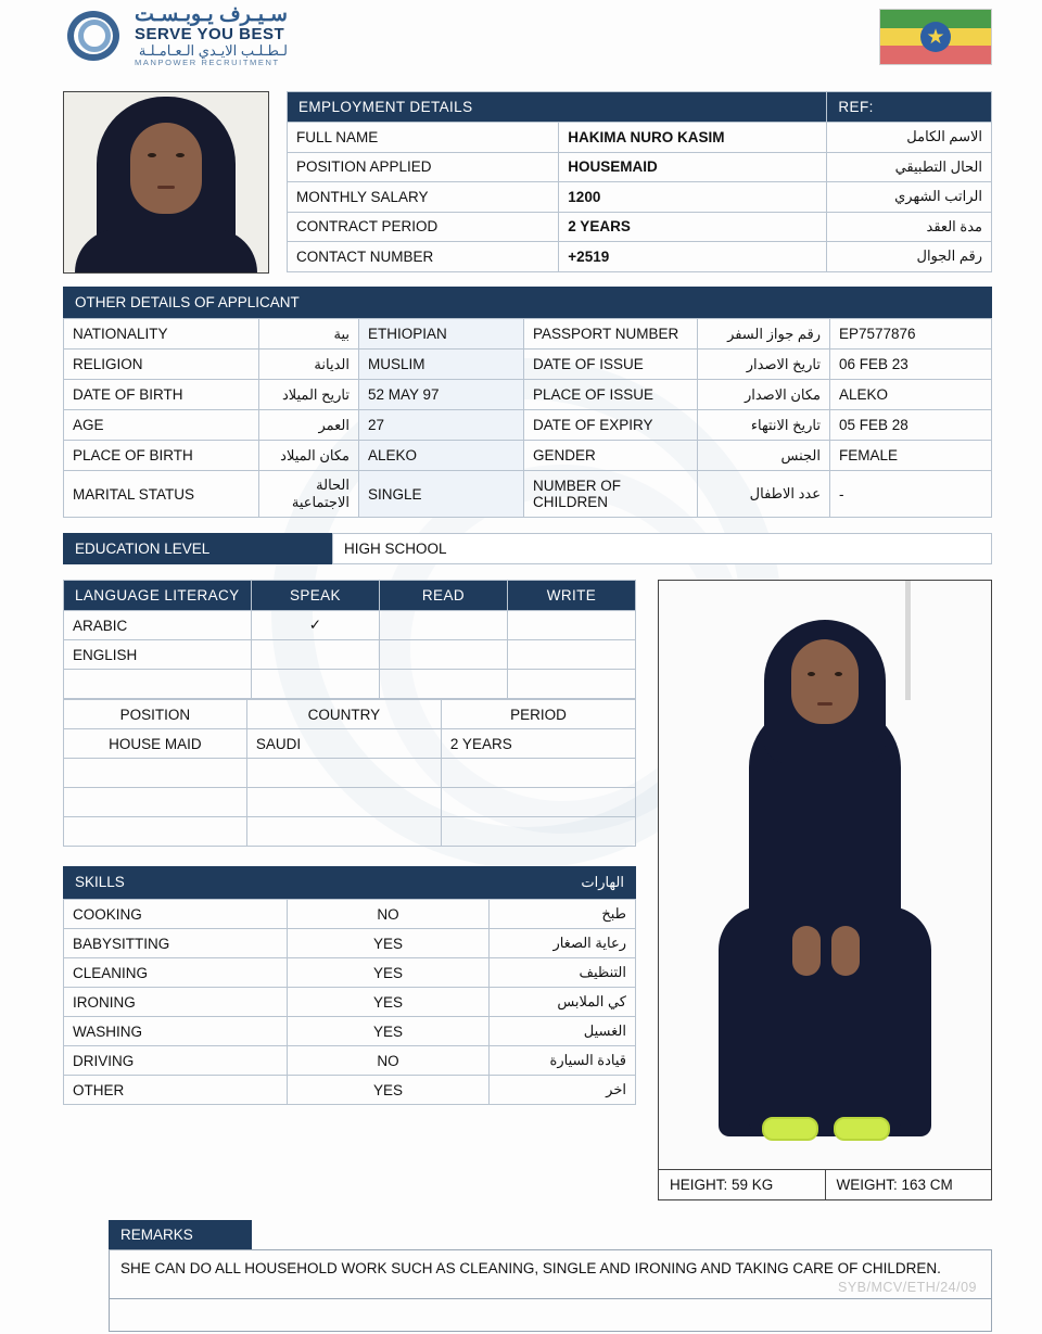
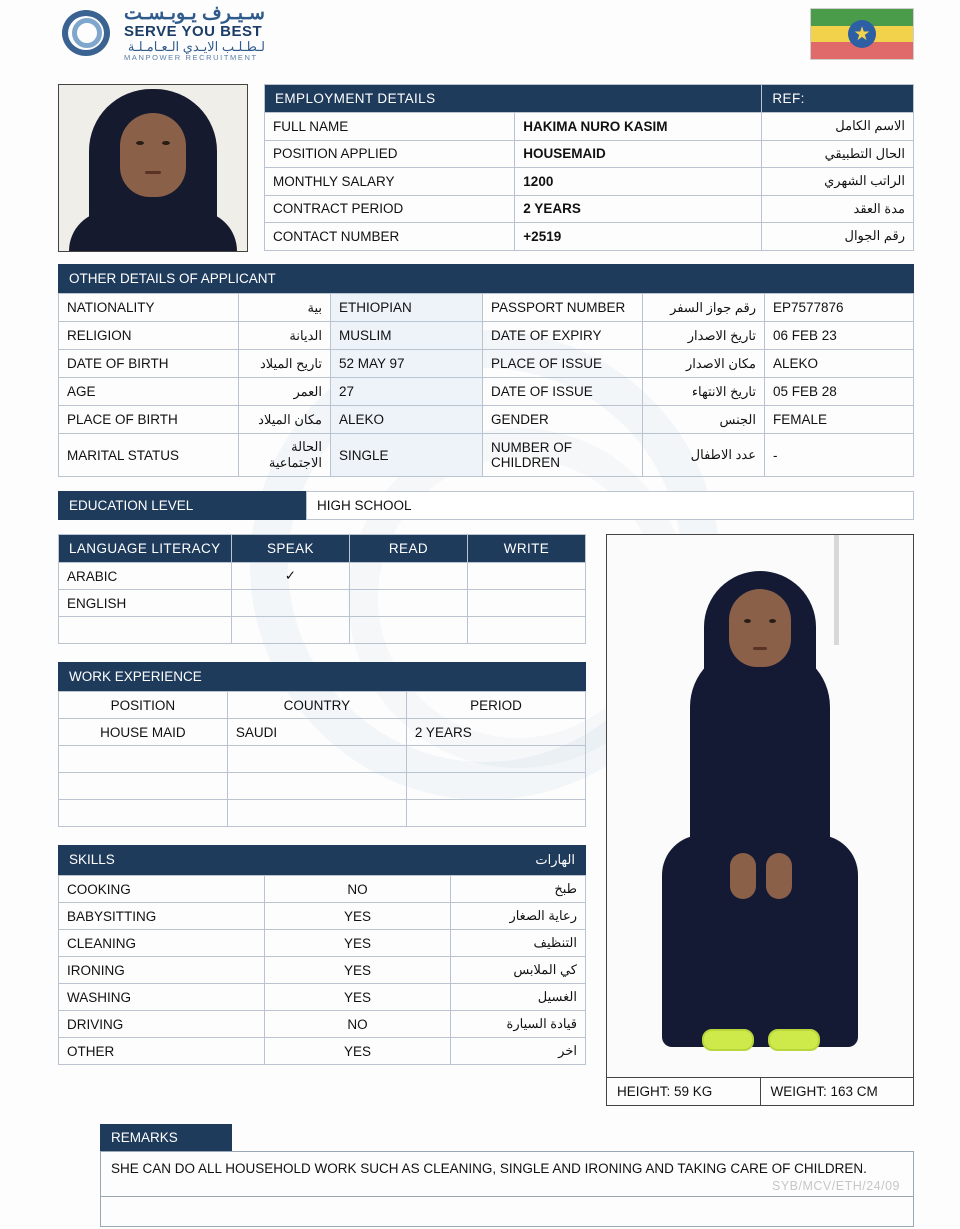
  سـيـرف يـوبـسـت
  SERVE YOU BEST
  لـطـلـب الايـدي الـعـامـلـة
  MANPOWER RECRUITMENT
  ★
  EMPLOYMENT DETAILS	REF:
  FULL NAME	HAKIMA NURO KASIM	الاسم الكامل
  POSITION APPLIED	HOUSEMAID	الحال التطبيقي
  MONTHLY SALARY	1200	الراتب الشهري
  CONTRACT PERIOD	2 YEARS	مدة العقد
  CONTACT NUMBER	+2519	رقم الجوال
  OTHER DETAILS OF APPLICANT
  NATIONALITY	بية	ETHIOPIAN	PASSPORT NUMBER	رقم جواز السفر	EP7577876
- RELIGION	الديانة	MUSLIM	DATE OF ISSUE	تاريخ الاصدار	06 FEB 23
+ RELIGION	الديانة	MUSLIM	DATE OF EXPIRY	تاريخ الاصدار	06 FEB 23
  DATE OF BIRTH	تاريح الميلاد	52 MAY 97	PLACE OF ISSUE	مكان الاصدار	ALEKO
- AGE	العمر	27	DATE OF EXPIRY	تاريخ الانتهاء	05 FEB 28
+ AGE	العمر	27	DATE OF ISSUE	تاريخ الانتهاء	05 FEB 28
  PLACE OF BIRTH	مكان الميلاد	ALEKO	GENDER	الجنس	FEMALE
  MARITAL STATUS	الحالة الاجتماعية	SINGLE	NUMBER OF CHILDREN	عدد الاطفال	-
  EDUCATION LEVEL
  HIGH SCHOOL
  LANGUAGE LITERACY	SPEAK	READ	WRITE
  ARABIC	✓
  ENGLISH
+ WORK EXPERIENCE
  POSITION	COUNTRY	PERIOD
  HOUSE MAID	SAUDI	2 YEARS
  SKILLS
  الهارات
  COOKING	NO	طبخ
  BABYSITTING	YES	رعاية الصغار
  CLEANING	YES	التنظيف
  IRONING	YES	كي الملابس
  WASHING	YES	الغسيل
  DRIVING	NO	قيادة السيارة
  OTHER	YES	اخر
  HEIGHT: 59 KG
  WEIGHT: 163 CM
  REMARKS
  SHE CAN DO ALL HOUSEHOLD WORK SUCH AS CLEANING, SINGLE AND IRONING AND TAKING CARE OF CHILDREN.
  SYB/MCV/ETH/24/09
